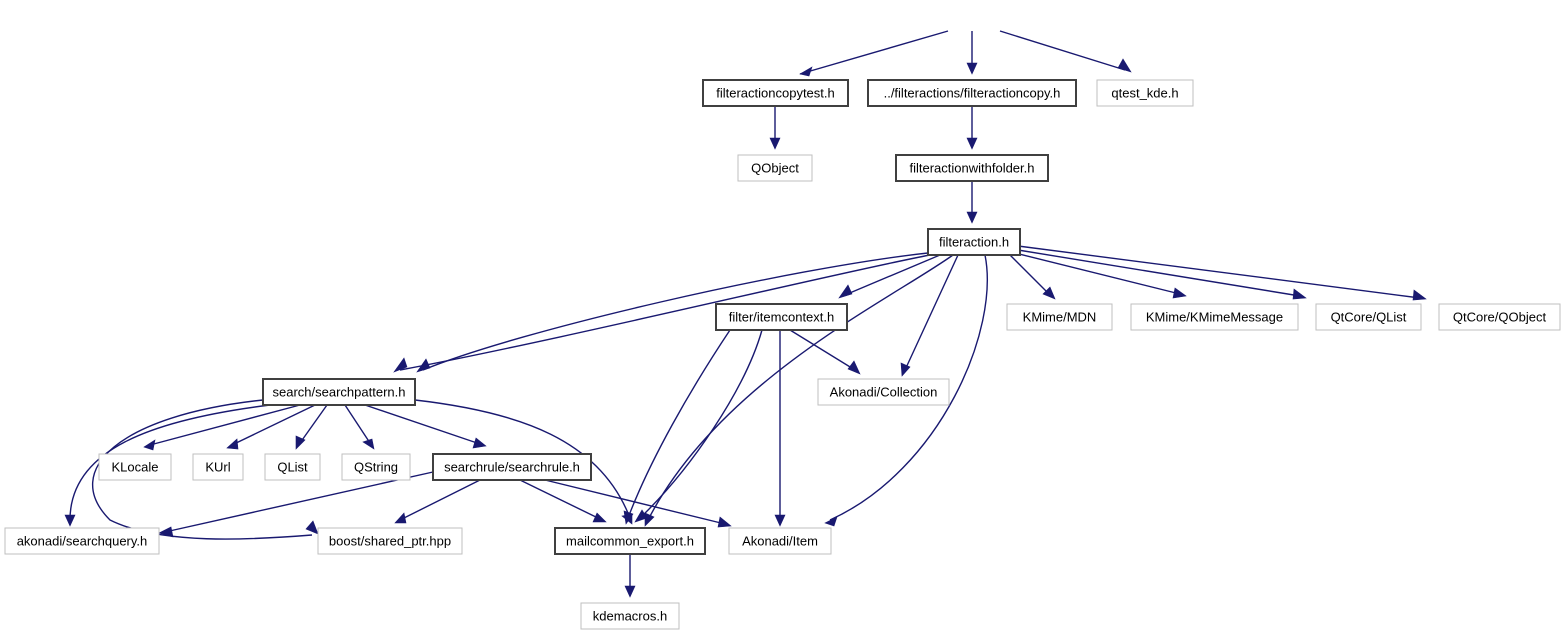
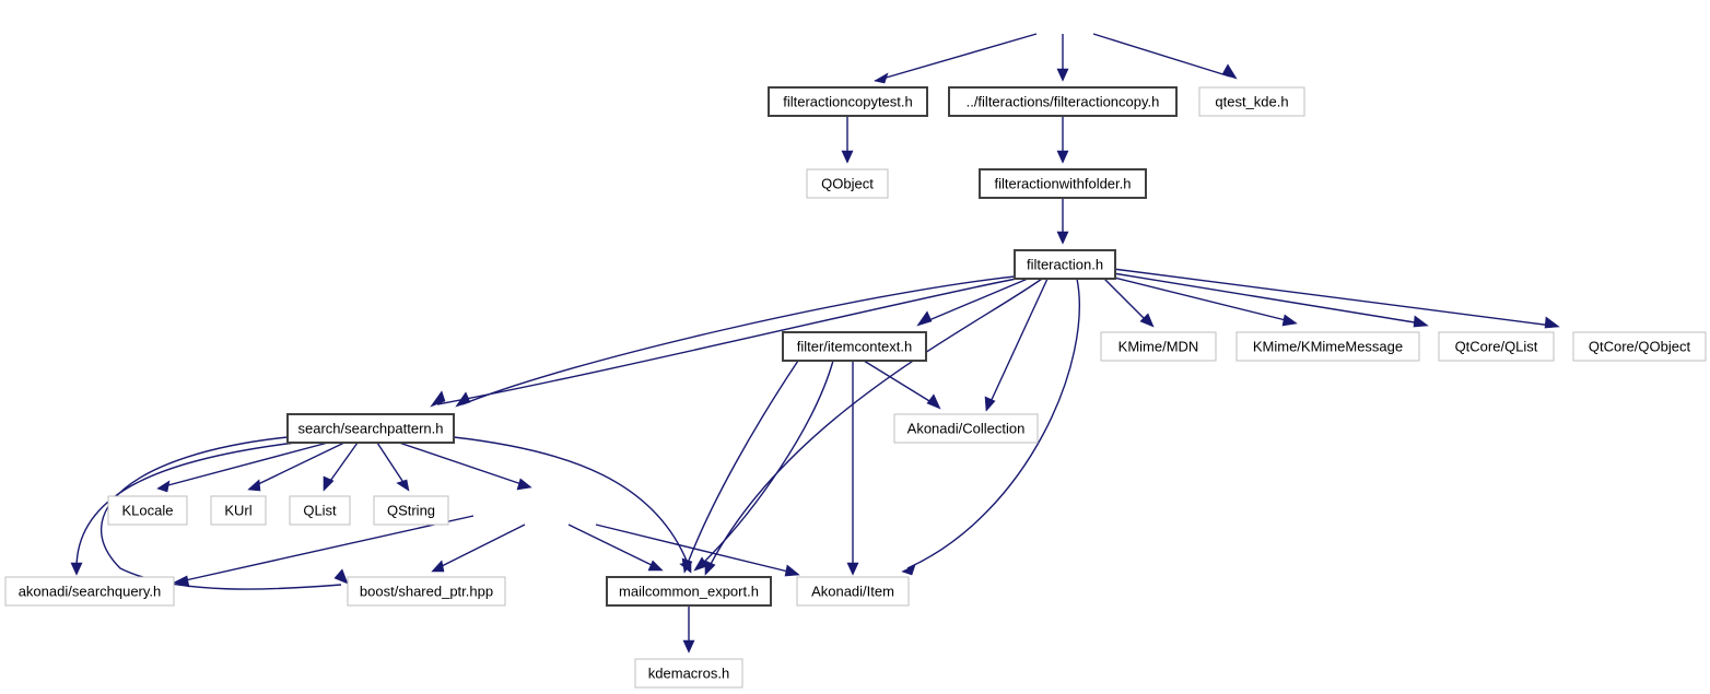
  filteractioncopytest.h
  ../filteractions/filteractioncopy.h
  qtest_kde.h
  QObject
  filteractionwithfolder.h
  filteraction.h
  filter/itemcontext.h
  KMime/MDN
  KMime/KMimeMessage
  QtCore/QList
  QtCore/QObject
  search/searchpattern.h
  Akonadi/Collection
  KLocale
  KUrl
  QList
  QString
- searchrule/searchrule.h
  akonadi/searchquery.h
  boost/shared_ptr.hpp
  mailcommon_export.h
  Akonadi/Item
  kdemacros.h
